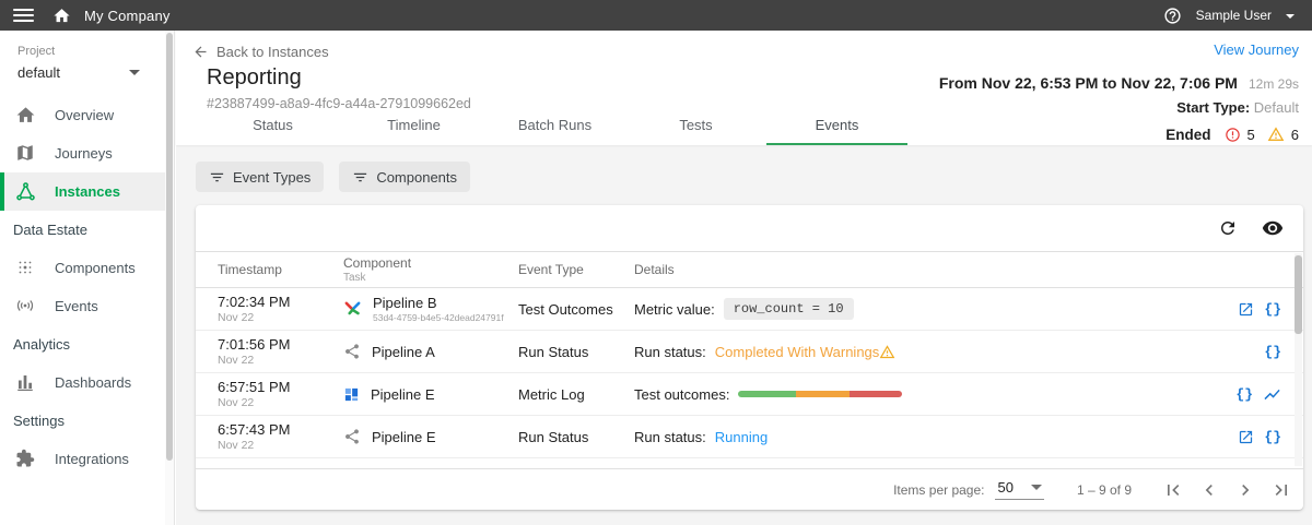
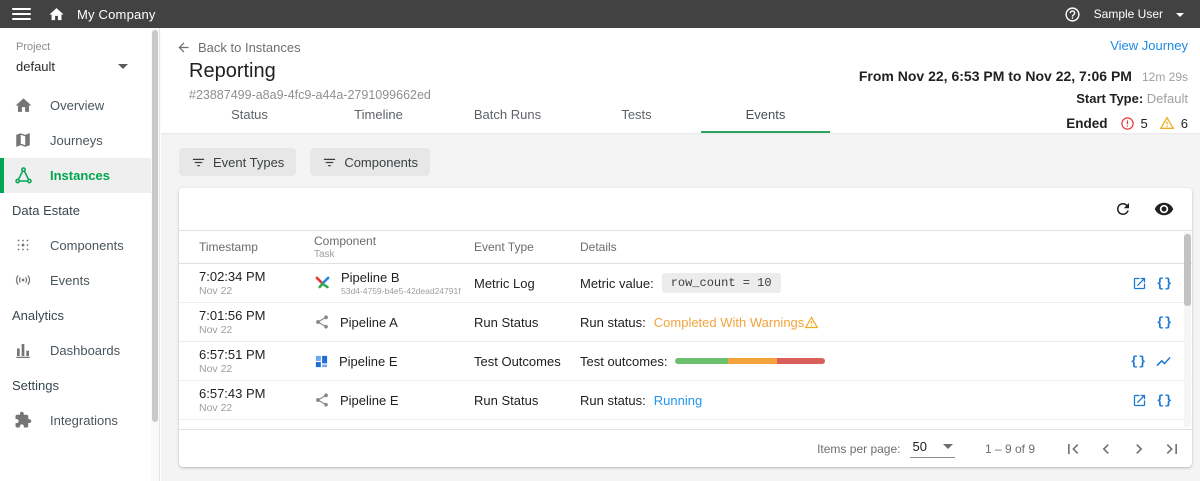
  My Company
  Sample User
  Project
  default
  Overview
  Journeys
  Instances
  Data Estate
  Components
  Events
  Analytics
  Dashboards
  Settings
  Integrations
  Back to Instances
  Reporting
  #23887499-a8a9-4fc9-a44a-2791099662ed
  View Journey
  From Nov 22, 6:53 PM to Nov 22, 7:06 PM
  12m 29s
  Start Type: Default
  Ended
  5
  6
  Status
  Timeline
  Batch Runs
  Tests
  Events
  Event Types
  Components
  Timestamp
  Component
  Task
  Event Type
  Details
  7:02:34 PM
  Nov 22
  Pipeline B
  53d4-4759-b4e5-42dead24791f
- Test Outcomes
+ Metric Log
  Metric value:
  row_count = 10
  {}
  7:01:56 PM
  Nov 22
  Pipeline A
  Run Status
  Run status:
  Completed With Warnings
  {}
  6:57:51 PM
  Nov 22
  Pipeline E
- Metric Log
+ Test Outcomes
  Test outcomes:
  {}
  6:57:43 PM
  Nov 22
  Pipeline E
  Run Status
  Run status:
  Running
  {}
  Items per page:
  50
  1 – 9 of 9
